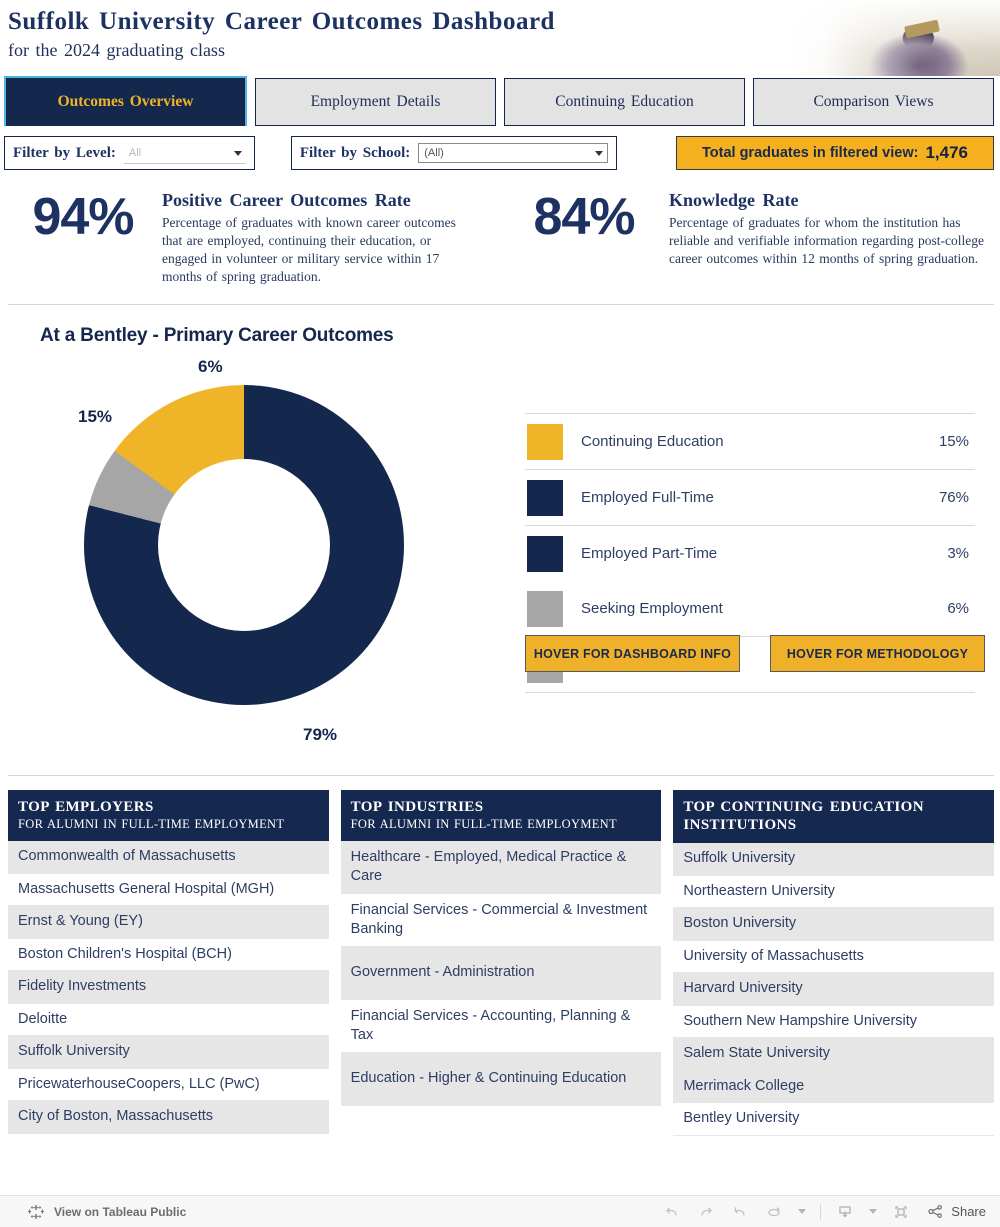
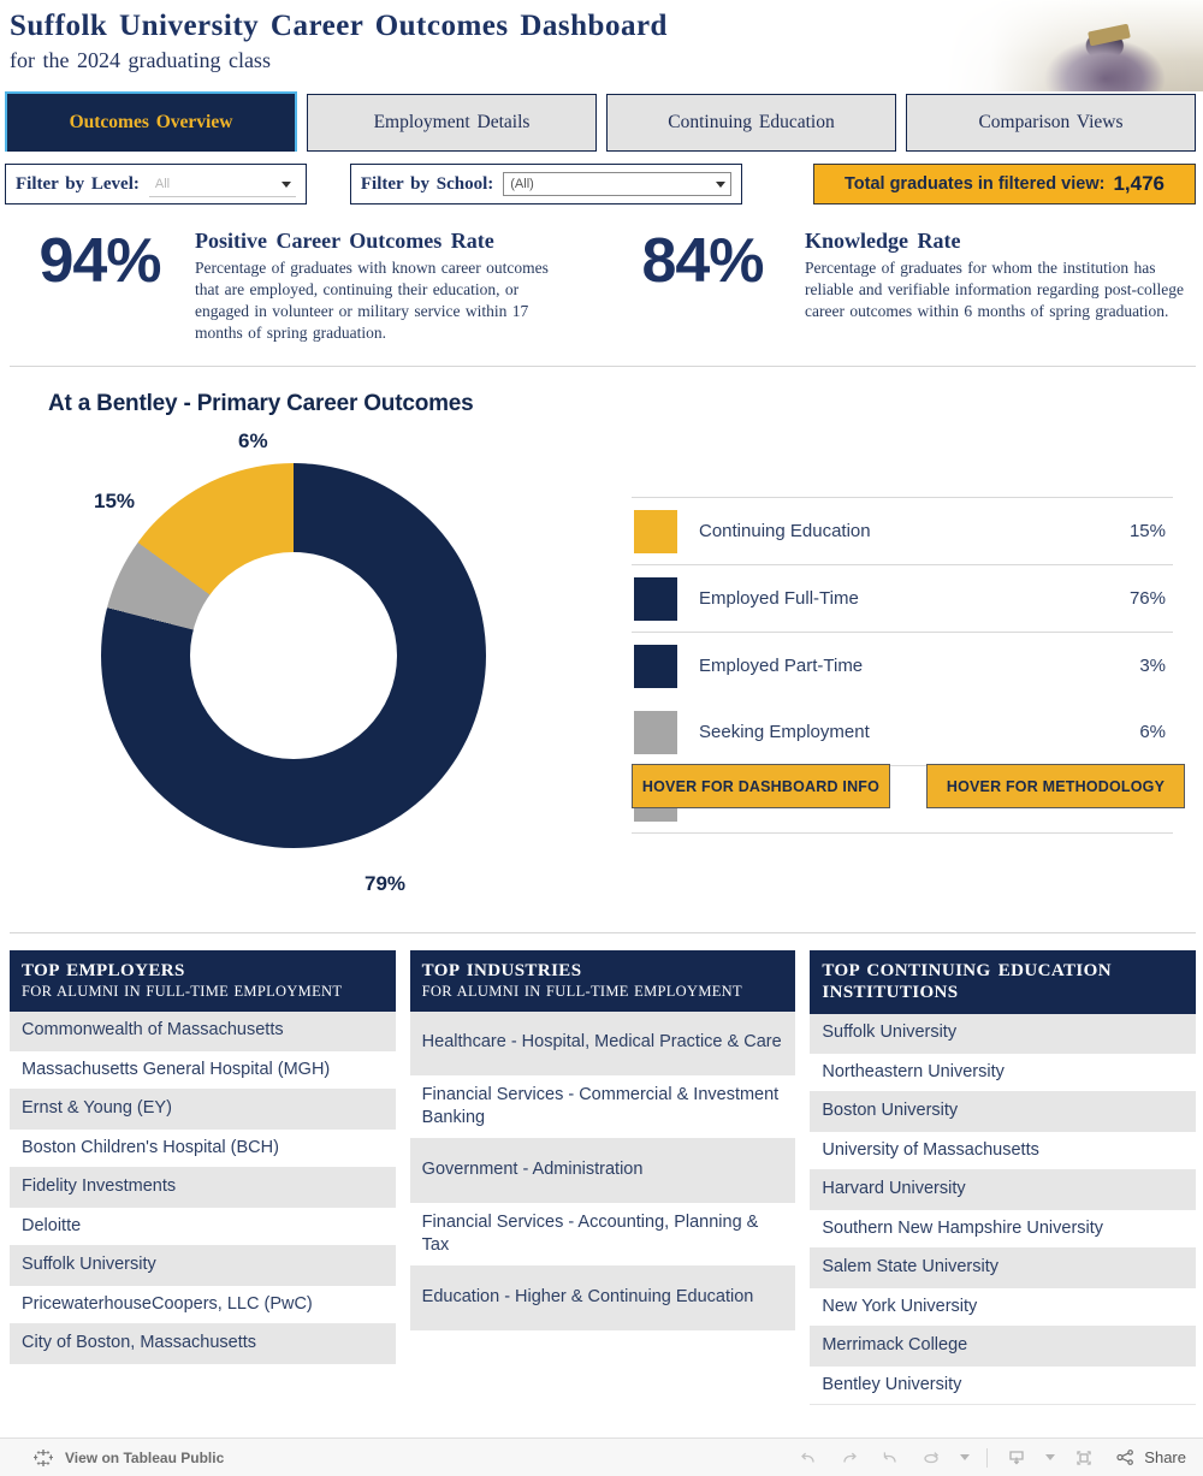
  Suffolk University Career Outcomes Dashboard
  for the 2024 graduating class
  Outcomes Overview
  Employment Details
  Continuing Education
  Comparison Views
  Filter by Level:
  All
  Filter by School:
  (All)
  Total graduates in filtered view:
  1,476
  94%
  Positive Career Outcomes Rate
  Percentage of graduates with known career outcomes that are employed, continuing their education, or engaged in volunteer or military service within 17 months of spring graduation.
  84%
  Knowledge Rate
- Percentage of graduates for whom the institution has reliable and verifiable information regarding post-college career outcomes within 12 months of spring graduation.
+ Percentage of graduates for whom the institution has reliable and verifiable information regarding post-college career outcomes within 6 months of spring graduation.
  At a Bentley - Primary Career Outcomes
  6%
  15%
  79%
  Continuing Education
  15%
  Employed Full-Time
  76%
  Employed Part-Time
  3%
  Seeking Employment
  6%
  HOVER FOR DASHBOARD INFO
  HOVER FOR METHODOLOGY
  TOP EMPLOYERS
  FOR ALUMNI IN FULL-TIME EMPLOYMENT
  Commonwealth of Massachusetts
  Massachusetts General Hospital (MGH)
  Ernst & Young (EY)
  Boston Children's Hospital (BCH)
  Fidelity Investments
  Deloitte
  Suffolk University
  PricewaterhouseCoopers, LLC (PwC)
  City of Boston, Massachusetts
  TOP INDUSTRIES
  FOR ALUMNI IN FULL-TIME EMPLOYMENT
- Healthcare - Employed, Medical Practice & Care
+ Healthcare - Hospital, Medical Practice & Care
  Financial Services - Commercial & Investment Banking
  Government - Administration
  Financial Services - Accounting, Planning & Tax
  Education - Higher & Continuing Education
  TOP CONTINUING EDUCATION INSTITUTIONS
  Suffolk University
  Northeastern University
  Boston University
  University of Massachusetts
  Harvard University
  Southern New Hampshire University
  Salem State University
+ New York University
  Merrimack College
  Bentley University
  View on Tableau Public
  Share
